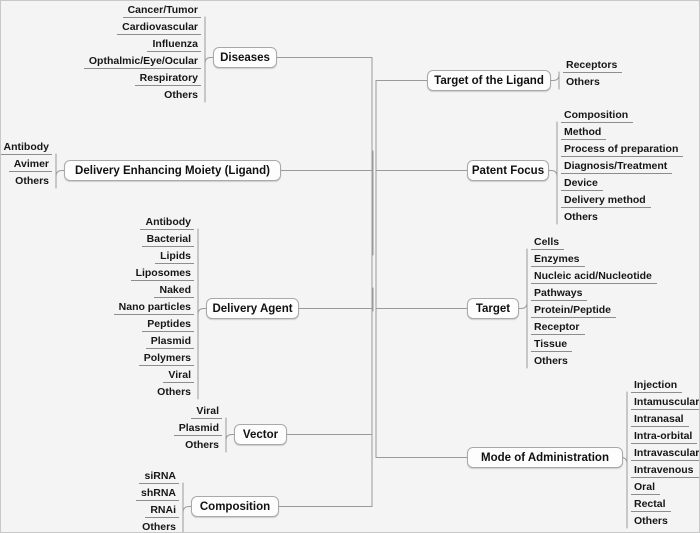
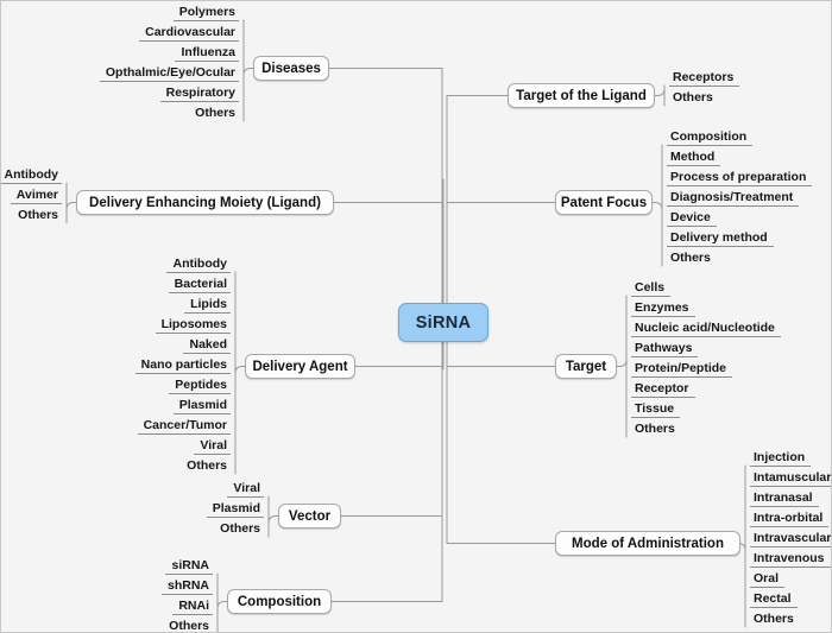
+ SiRNA
  Diseases
- Cancer/Tumor
+ Polymers
  Cardiovascular
  Influenza
  Opthalmic/Eye/Ocular
  Respiratory
  Others
  Delivery Enhancing Moiety (Ligand)
  Antibody
  Avimer
  Others
  Delivery Agent
  Antibody
  Bacterial
  Lipids
  Liposomes
  Naked
  Nano particles
  Peptides
  Plasmid
- Polymers
+ Cancer/Tumor
  Viral
  Others
  Vector
  Viral
  Plasmid
  Others
  Composition
  siRNA
  shRNA
  RNAi
  Others
  Target of the Ligand
  Receptors
  Others
  Patent Focus
  Composition
  Method
  Process of preparation
  Diagnosis/Treatment
  Device
  Delivery method
  Others
  Target
  Cells
  Enzymes
  Nucleic acid/Nucleotide
  Pathways
  Protein/Peptide
  Receptor
  Tissue
  Others
  Mode of Administration
  Injection
  Intamuscular
  Intranasal
  Intra-orbital
  Intravascular
  Intravenous
  Oral
  Rectal
  Others
